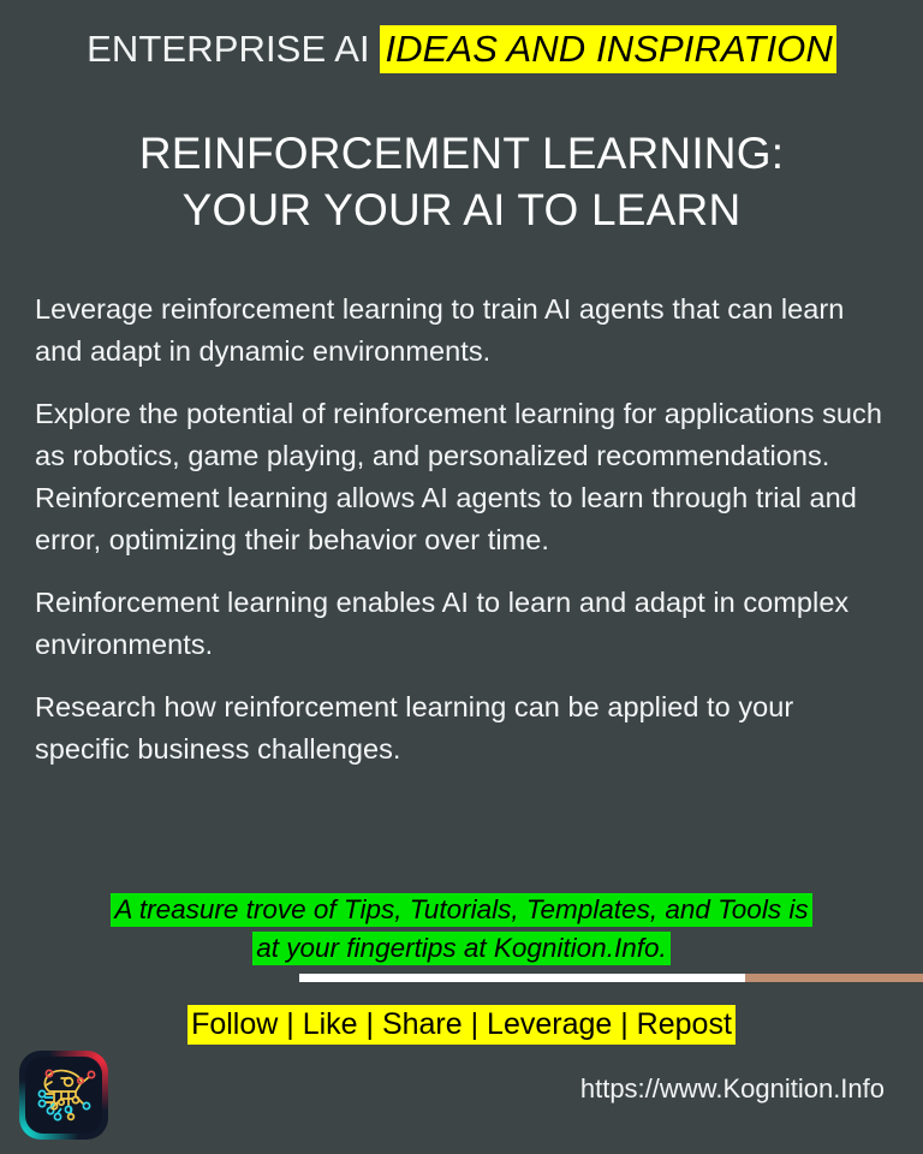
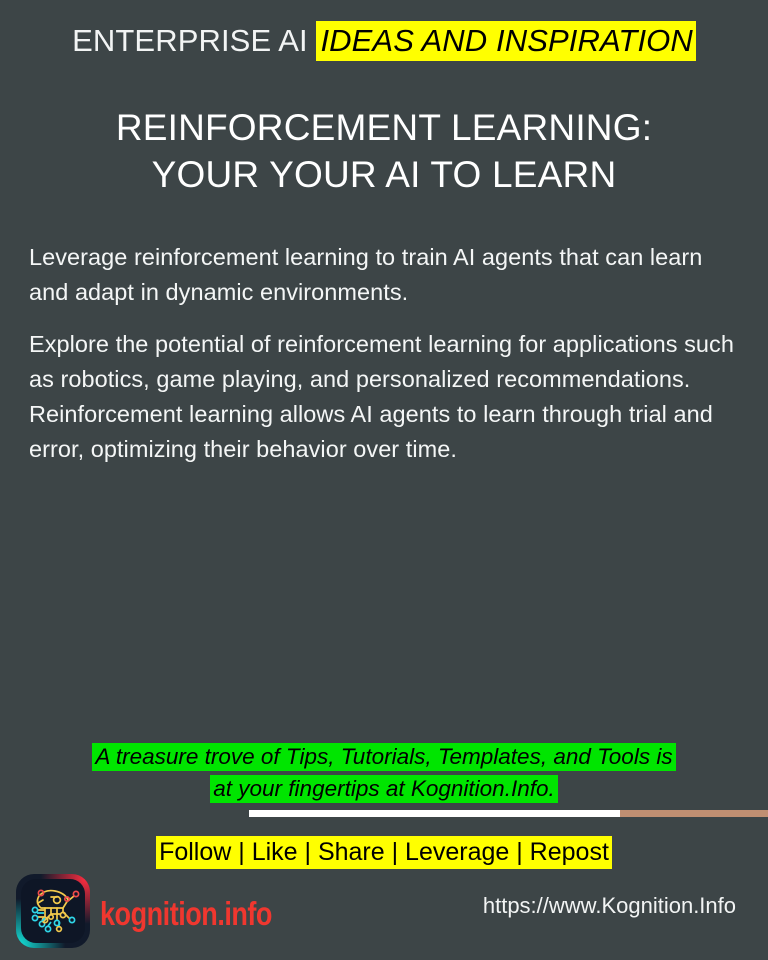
  ENTERPRISE AI IDEAS AND INSPIRATION
  REINFORCEMENT LEARNING:
  YOUR YOUR AI TO LEARN
  Leverage reinforcement learning to train AI agents that can learn and adapt in dynamic environments.
  Explore the potential of reinforcement learning for applications such as robotics, game playing, and personalized recommendations. Reinforcement learning allows AI agents to learn through trial and error, optimizing their behavior over time.
- Reinforcement learning enables AI to learn and adapt in complex environments.
- Research how reinforcement learning can be applied to your specific business challenges.
  A treasure trove of Tips, Tutorials, Templates, and Tools is
  at your fingertips at Kognition.Info.
  Follow | Like | Share | Leverage | Repost
+ kognition.info
  https://www.Kognition.Info
